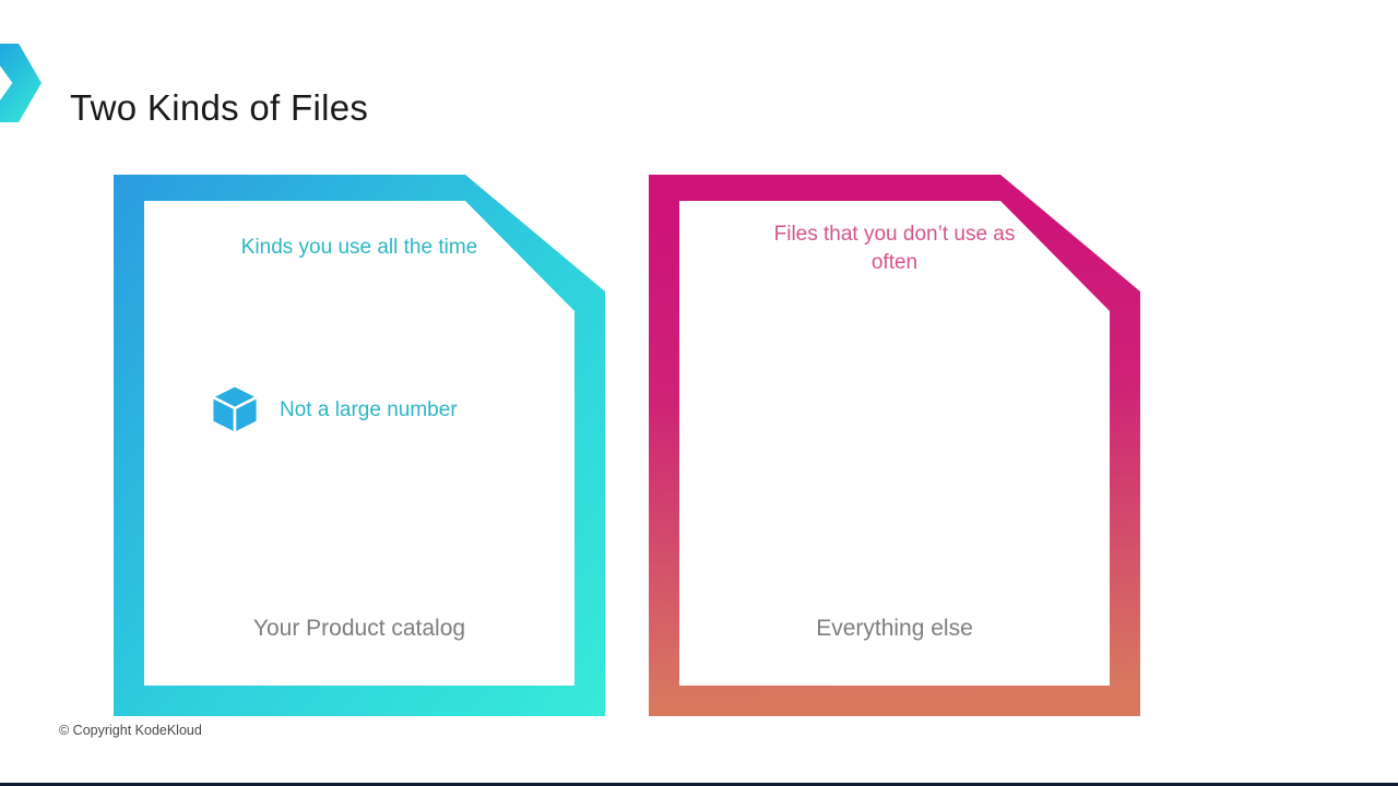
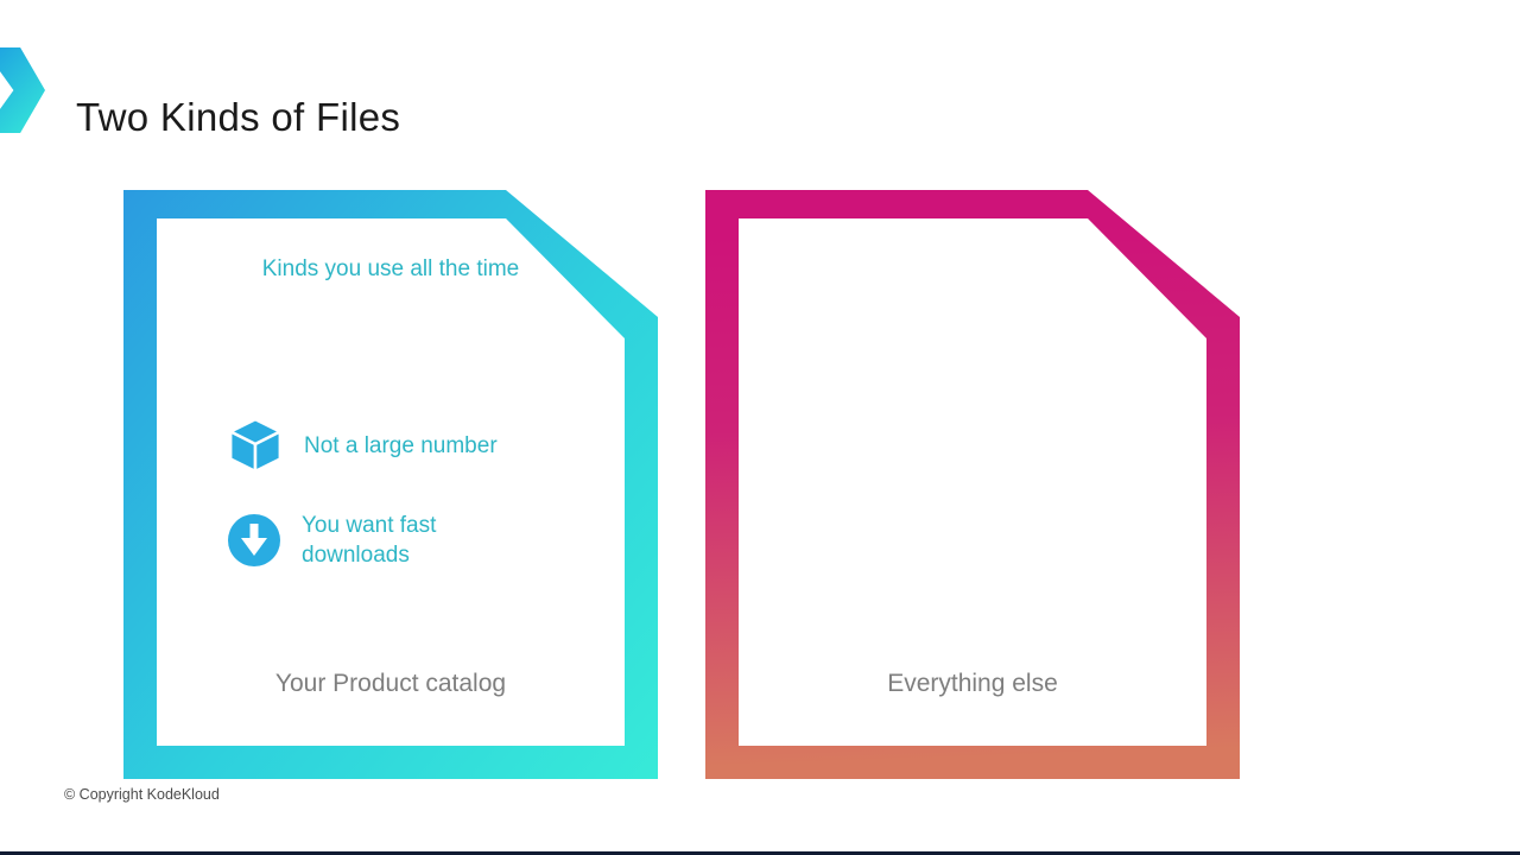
  Two Kinds of Files
  Kinds you use all the time
  Not a large number
+ You want fast downloads
  Your Product catalog
- Files that you don’t use as often
  Everything else
  © Copyright KodeKloud
